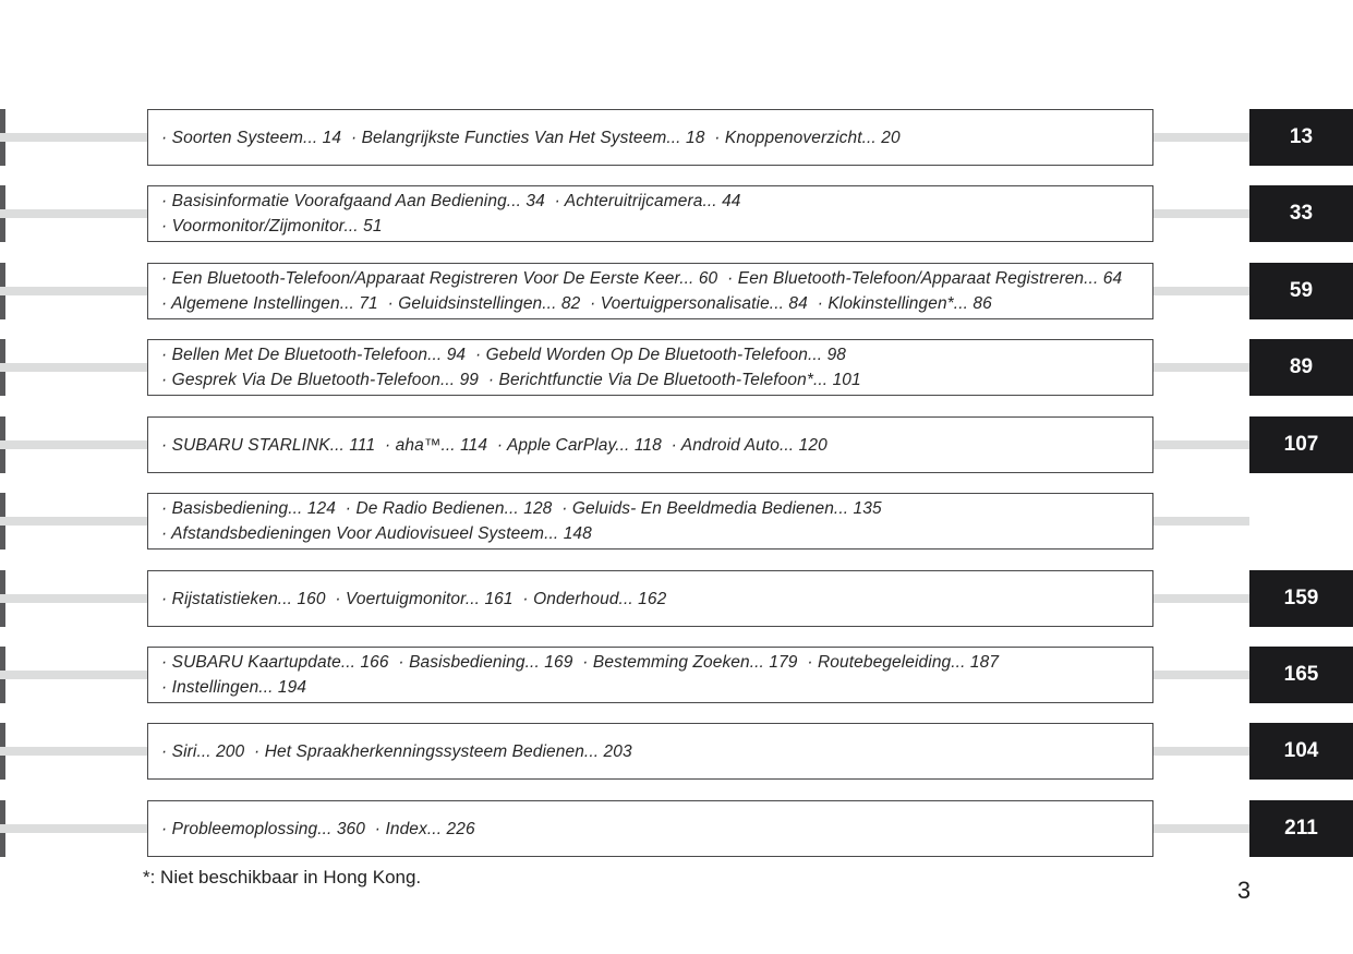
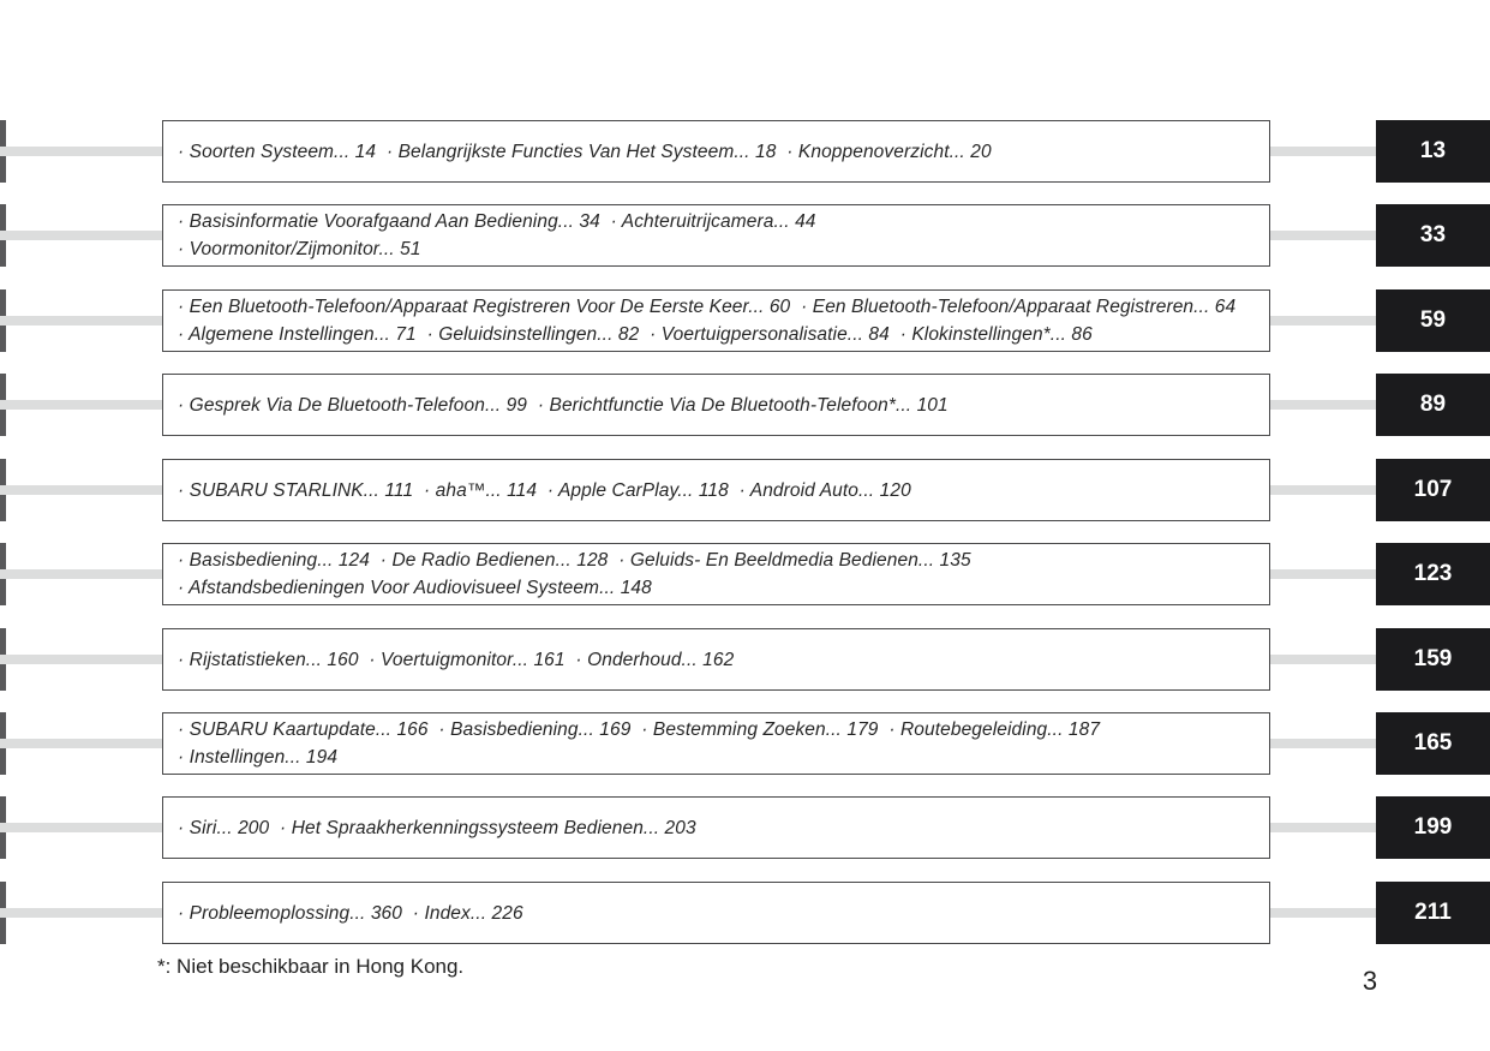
  · Soorten Systeem... 14 · Belangrijkste Functies Van Het Systeem... 18 · Knoppenoverzicht... 20
  13
  · Basisinformatie Voorafgaand Aan Bediening... 34 · Achteruitrijcamera... 44
  · Voormonitor/Zijmonitor... 51
  33
  · Een Bluetooth-Telefoon/Apparaat Registreren Voor De Eerste Keer... 60 · Een Bluetooth-Telefoon/Apparaat Registreren... 64
  · Algemene Instellingen... 71 · Geluidsinstellingen... 82 · Voertuigpersonalisatie... 84 · Klokinstellingen*... 86
  59
- · Bellen Met De Bluetooth-Telefoon... 94 · Gebeld Worden Op De Bluetooth-Telefoon... 98
  · Gesprek Via De Bluetooth-Telefoon... 99 · Berichtfunctie Via De Bluetooth-Telefoon*... 101
  89
  · SUBARU STARLINK... 111 · aha™... 114 · Apple CarPlay... 118 · Android Auto... 120
  107
  · Basisbediening... 124 · De Radio Bedienen... 128 · Geluids- En Beeldmedia Bedienen... 135
  · Afstandsbedieningen Voor Audiovisueel Systeem... 148
+ 123
  · Rijstatistieken... 160 · Voertuigmonitor... 161 · Onderhoud... 162
  159
  · SUBARU Kaartupdate... 166 · Basisbediening... 169 · Bestemming Zoeken... 179 · Routebegeleiding... 187
  · Instellingen... 194
  165
  · Siri... 200 · Het Spraakherkenningssysteem Bedienen... 203
- 104
+ 199
  · Probleemoplossing... 360 · Index... 226
  211
  *: Niet beschikbaar in Hong Kong.
  3
